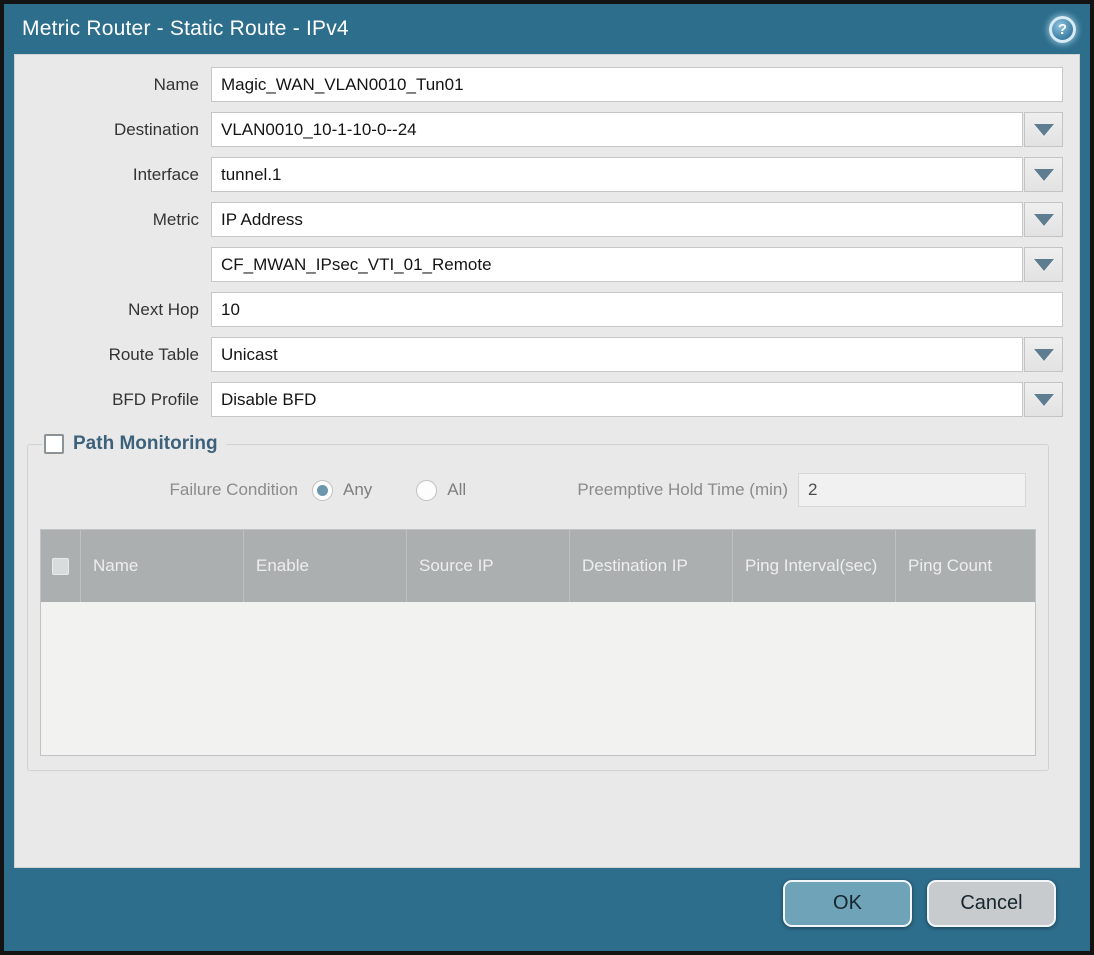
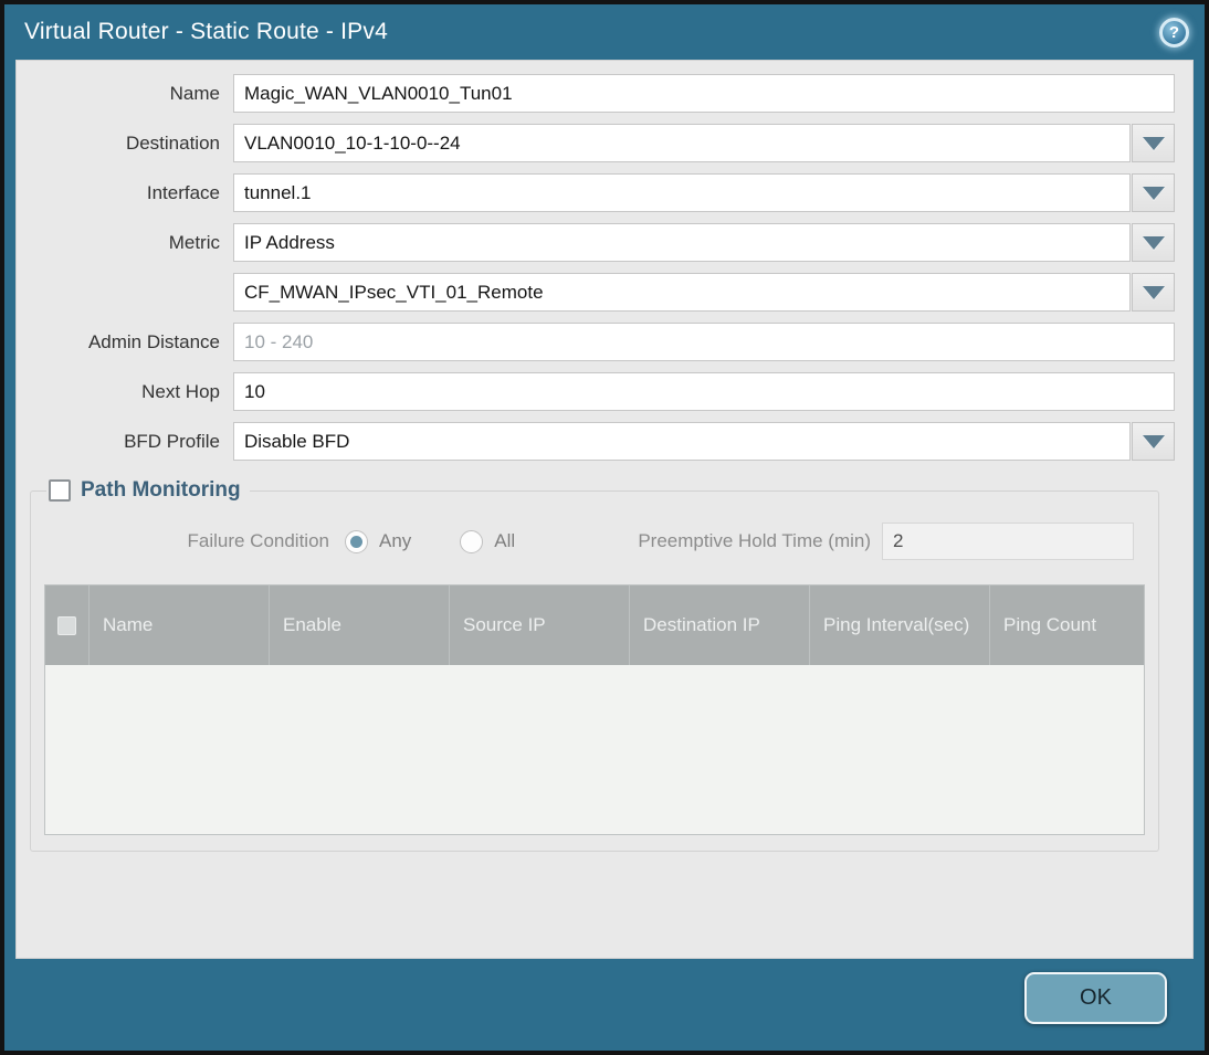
- Metric Router - Static Route - IPv4
+ Virtual Router - Static Route - IPv4
  ?
  Name
  Magic_WAN_VLAN0010_Tun01
  Destination
  VLAN0010_10-1-10-0--24
  Interface
  tunnel.1
  Metric
  IP Address
  CF_MWAN_IPsec_VTI_01_Remote
+ Admin Distance
+ 10 - 240
  Next Hop
  10
- Route Table
- Unicast
  BFD Profile
  Disable BFD
  Path Monitoring
  Failure Condition
  Any
  All
  Preemptive Hold Time (min)
  2
  Name
  Enable
  Source IP
  Destination IP
  Ping Interval(sec)
  Ping Count
  OK
- Cancel
